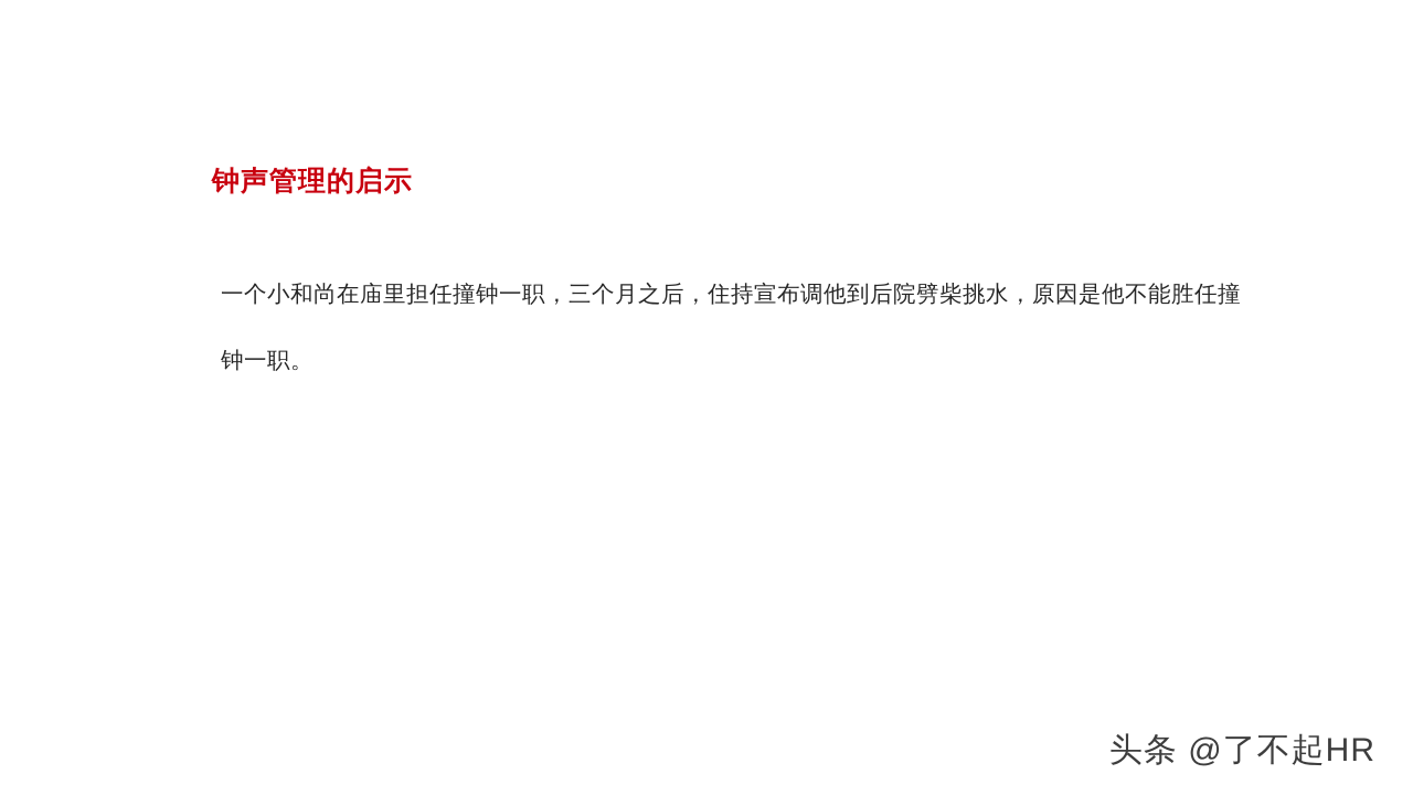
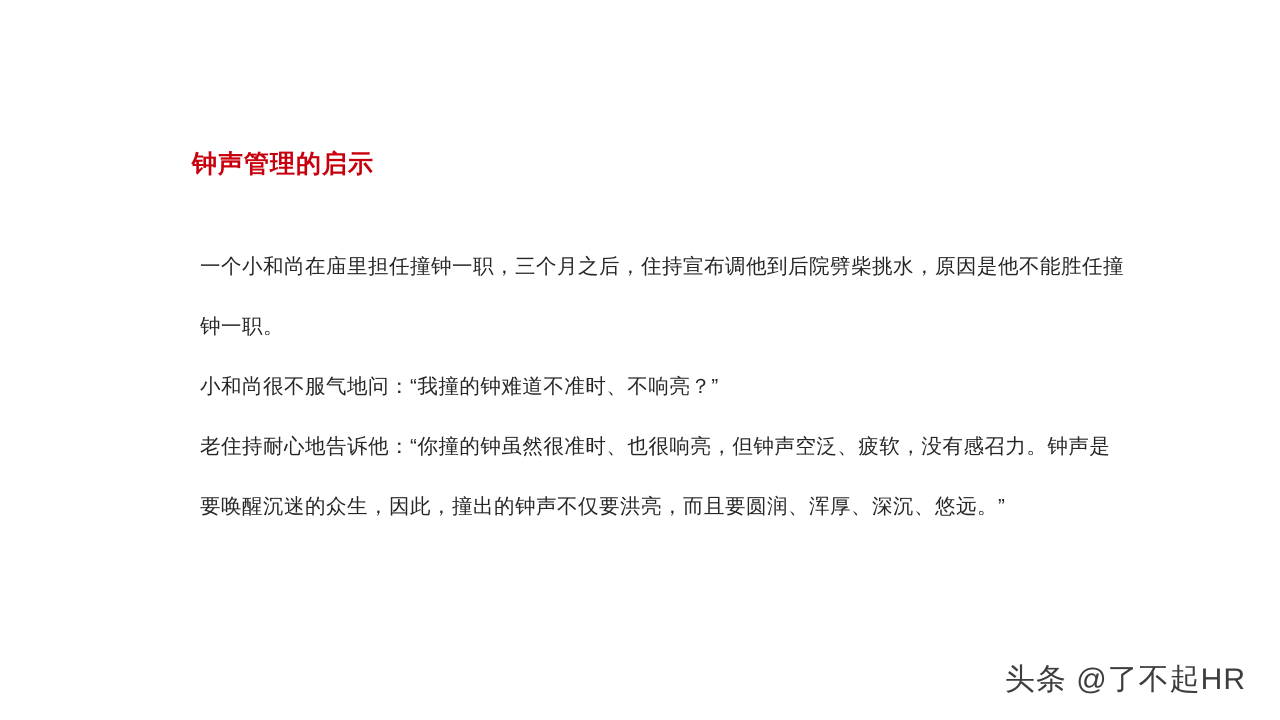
  钟声管理的启示
  一个小和尚在庙里担任撞钟一职，三个月之后，住持宣布调他到后院劈柴挑水，原因是他不能胜任撞钟一职。
+ 小和尚很不服气地问：“我撞的钟难道不准时、不响亮？”
+ 老住持耐心地告诉他：“你撞的钟虽然很准时、也很响亮，但钟声空泛、疲软，没有感召力。钟声是要唤醒沉迷的众生，因此，撞出的钟声不仅要洪亮，而且要圆润、浑厚、深沉、悠远。”
  头条 @了不起HR
